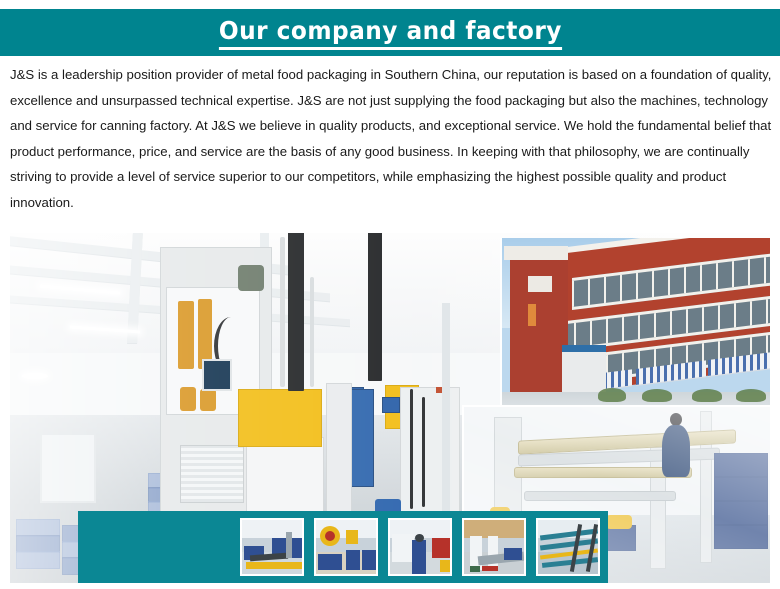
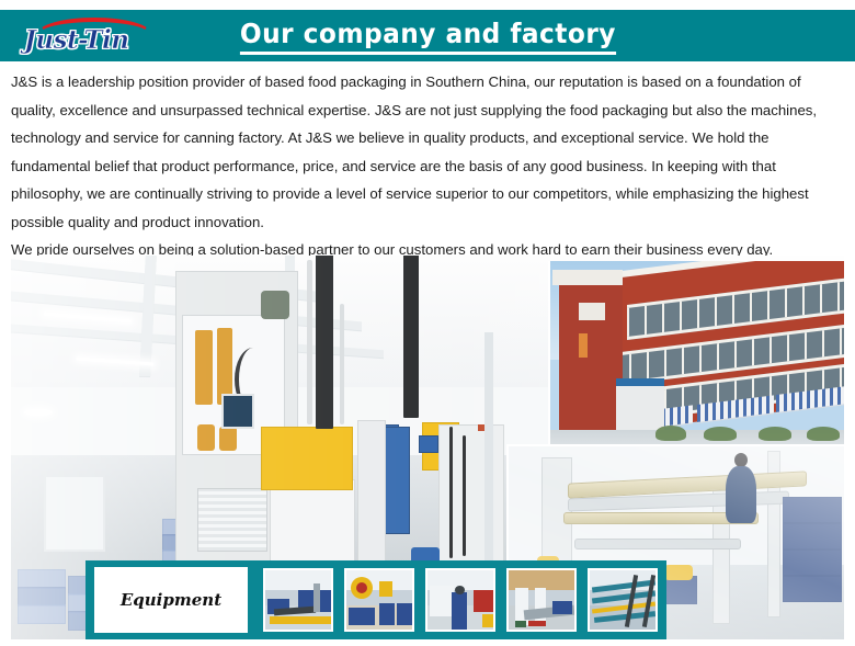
+ Just-Tin
  Our company and factory
- J&S is a leadership position provider of metal food packaging in Southern China, our reputation is based on a foundation of quality, excellence and unsurpassed technical expertise. J&S are not just supplying the food packaging but also the machines, technology and service for canning factory. At J&S we believe in quality products, and exceptional service. We hold the fundamental belief that product performance, price, and service are the basis of any good business. In keeping with that philosophy, we are continually striving to provide a level of service superior to our competitors, while emphasizing the highest possible quality and product innovation.
+ J&S is a leadership position provider of based food packaging in Southern China, our reputation is based on a foundation of quality, excellence and unsurpassed technical expertise. J&S are not just supplying the food packaging but also the machines, technology and service for canning factory. At J&S we believe in quality products, and exceptional service. We hold the fundamental belief that product performance, price, and service are the basis of any good business. In keeping with that philosophy, we are continually striving to provide a level of service superior to our competitors, while emphasizing the highest possible quality and product innovation.
+ We pride ourselves on being a solution-based partner to our customers and work hard to earn their business every day.
+ Equipment
